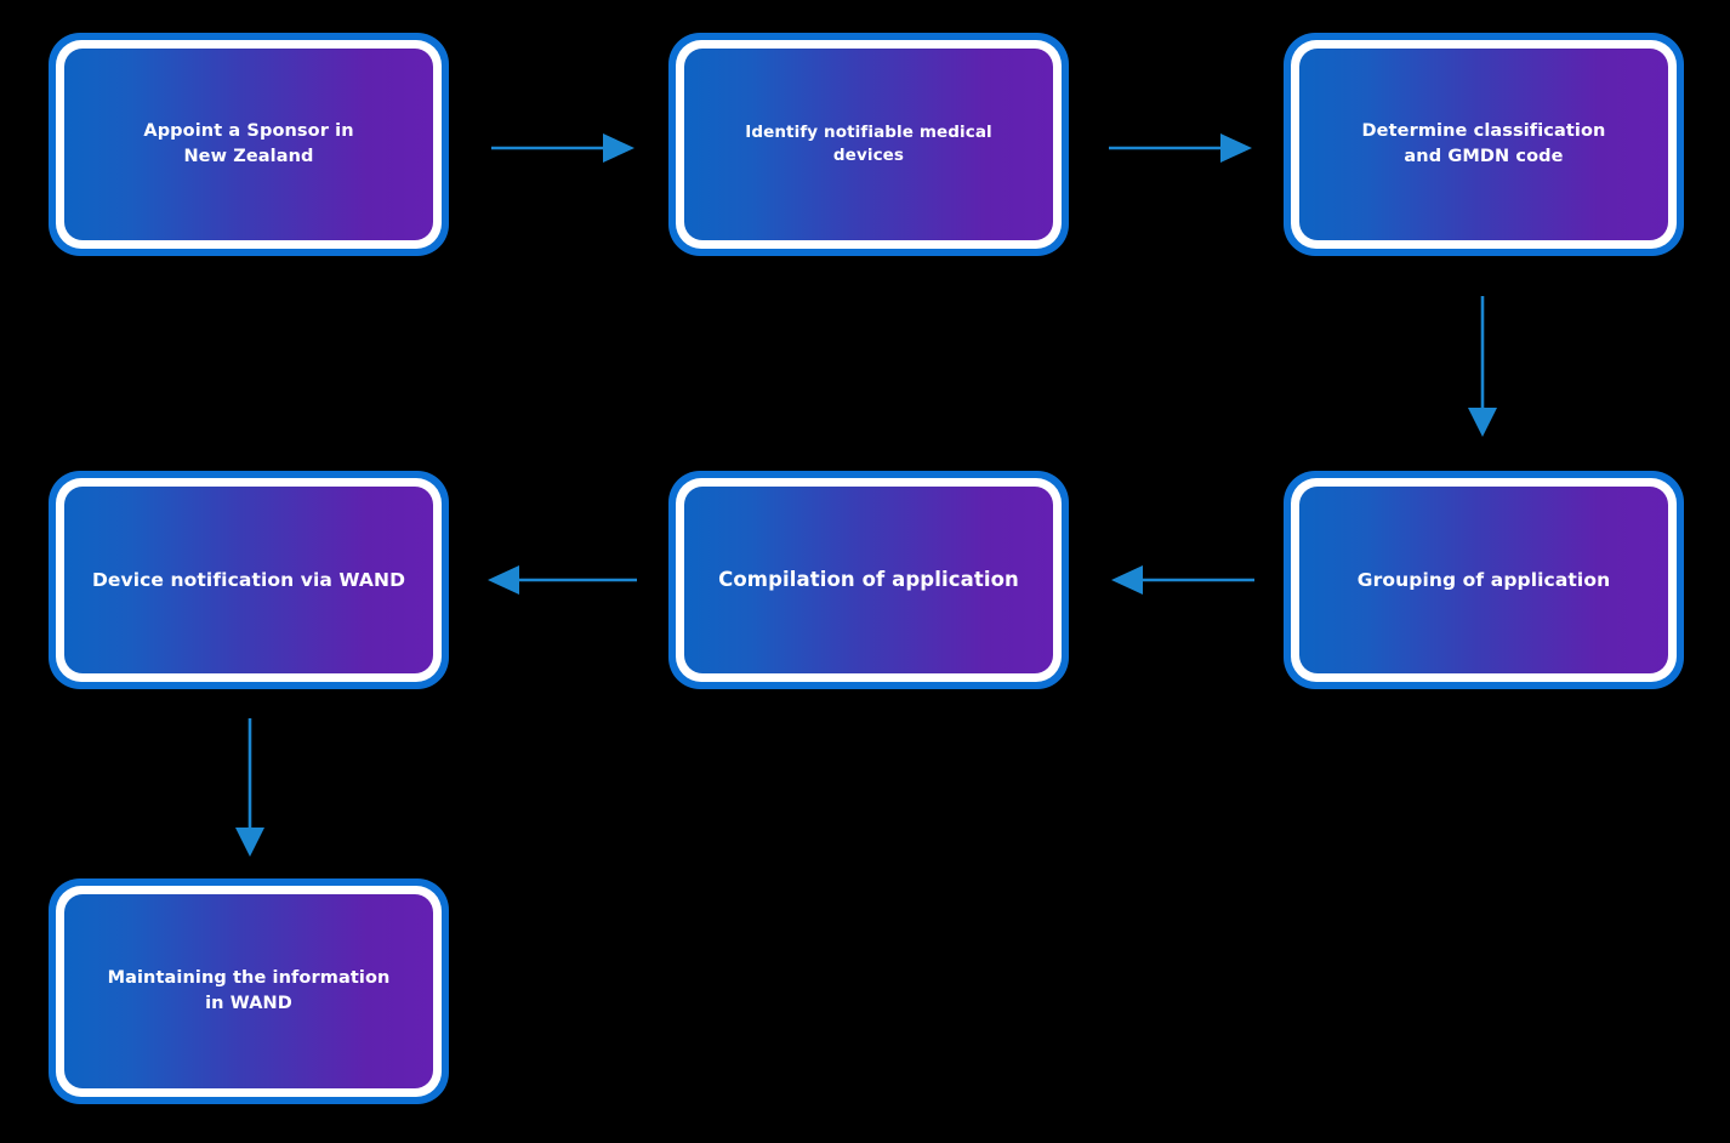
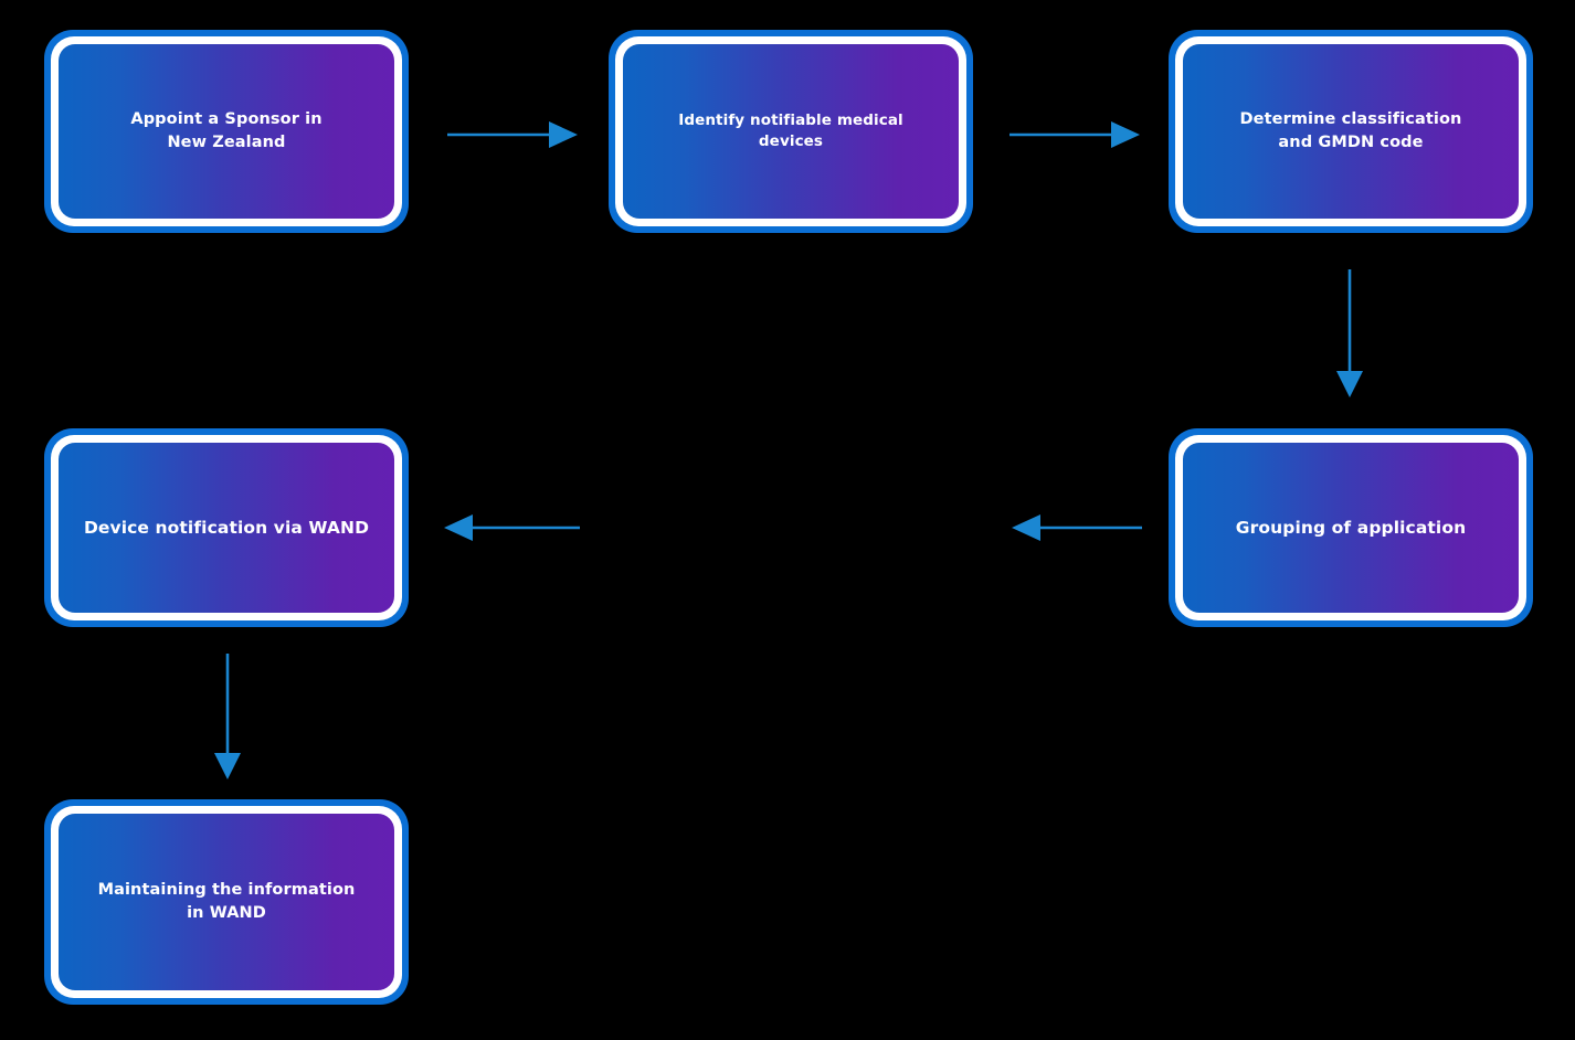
  Appoint a Sponsor in
  New Zealand
  Identify notifiable medical
  devices
  Determine classification
  and GMDN code
  Device notification via WAND
- Compilation of application
  Grouping of application
  Maintaining the information
  in WAND
